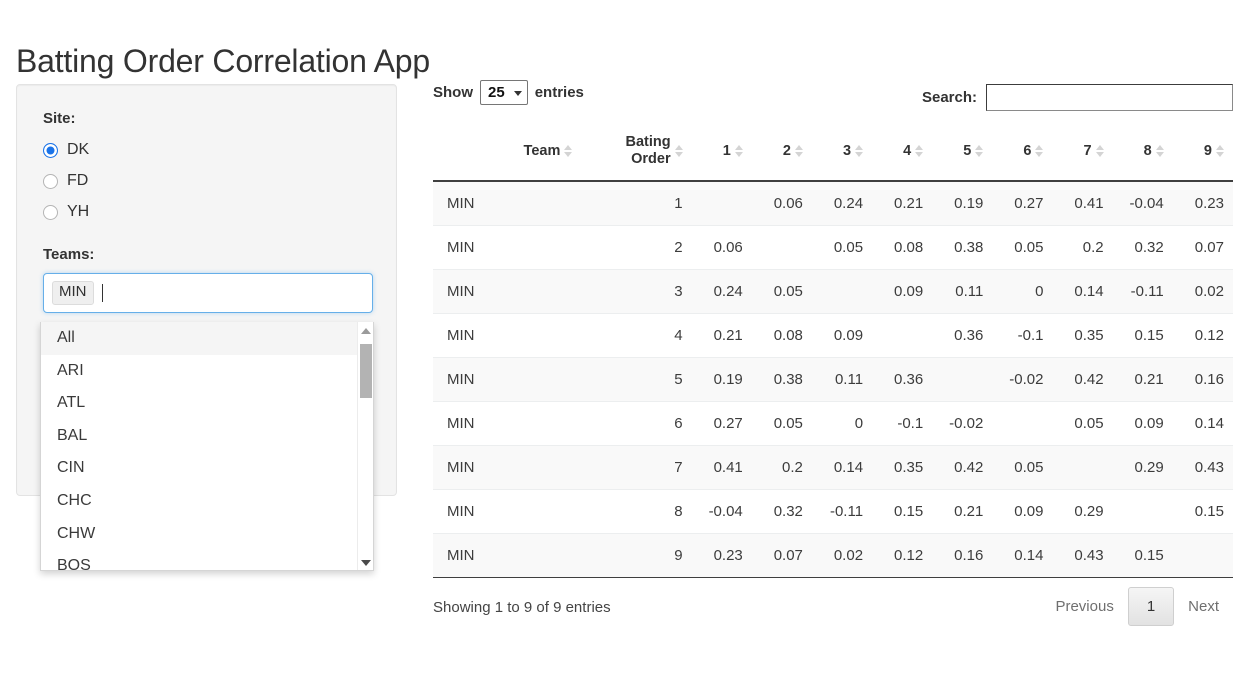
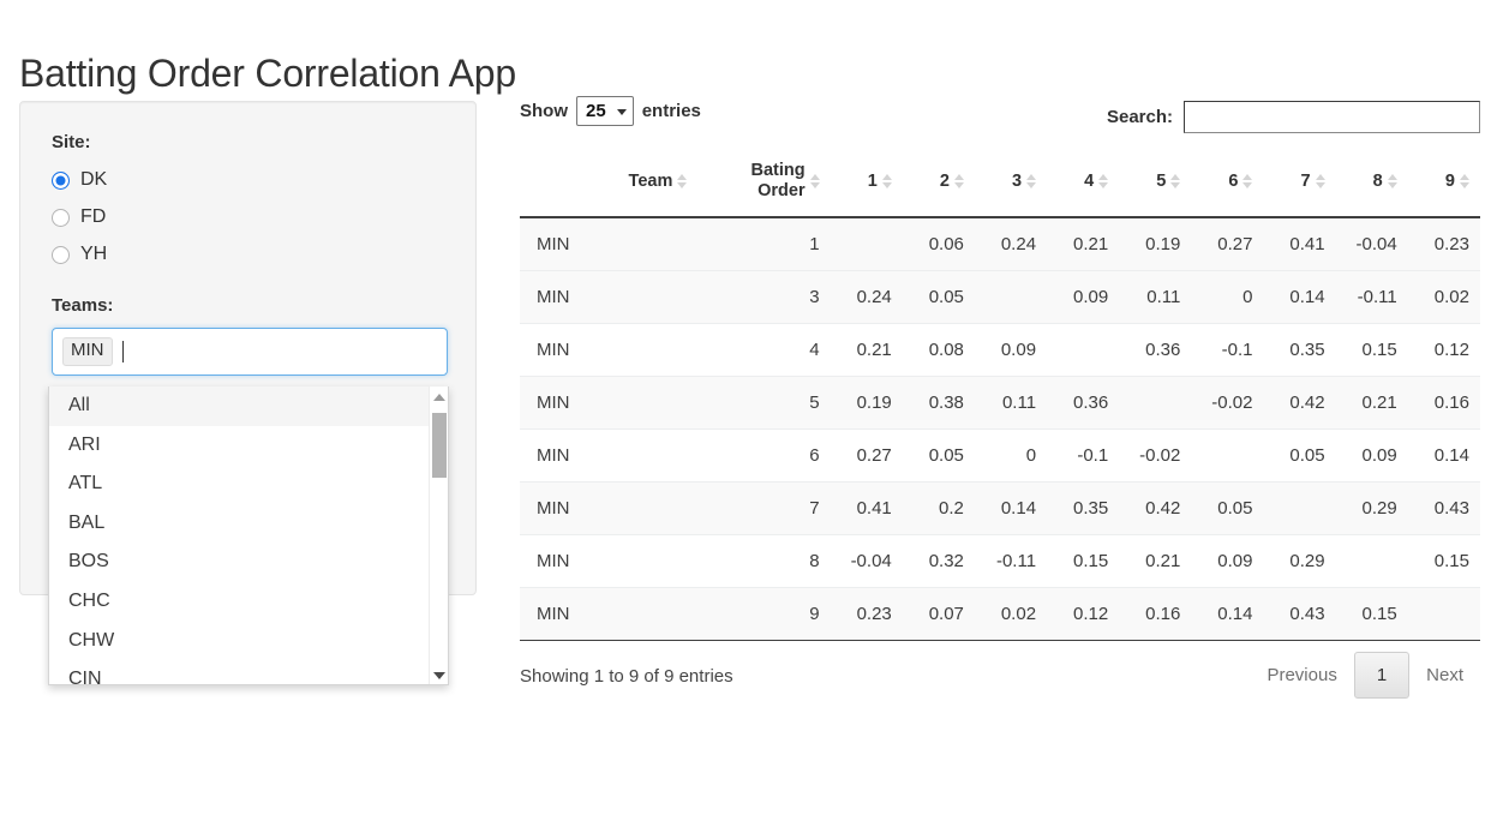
  Batting Order Correlation App
  Site:
  DK
  FD
  YH
  Teams:
  MIN
  All
  ARI
  ATL
  BAL
- CIN
+ BOS
  CHC
  CHW
- BOS
+ CIN
  Show
  25
  entries
  Search:
  Team	Bating Order	1	2	3	4	5	6	7	8	9
  MIN	1		0.06	0.24	0.21	0.19	0.27	0.41	-0.04	0.23
- MIN	2	0.06		0.05	0.08	0.38	0.05	0.2	0.32	0.07
  MIN	3	0.24	0.05		0.09	0.11	0	0.14	-0.11	0.02
  MIN	4	0.21	0.08	0.09		0.36	-0.1	0.35	0.15	0.12
  MIN	5	0.19	0.38	0.11	0.36		-0.02	0.42	0.21	0.16
  MIN	6	0.27	0.05	0	-0.1	-0.02		0.05	0.09	0.14
  MIN	7	0.41	0.2	0.14	0.35	0.42	0.05		0.29	0.43
  MIN	8	-0.04	0.32	-0.11	0.15	0.21	0.09	0.29		0.15
  MIN	9	0.23	0.07	0.02	0.12	0.16	0.14	0.43	0.15
  Showing 1 to 9 of 9 entries
  Previous
  1
  Next
